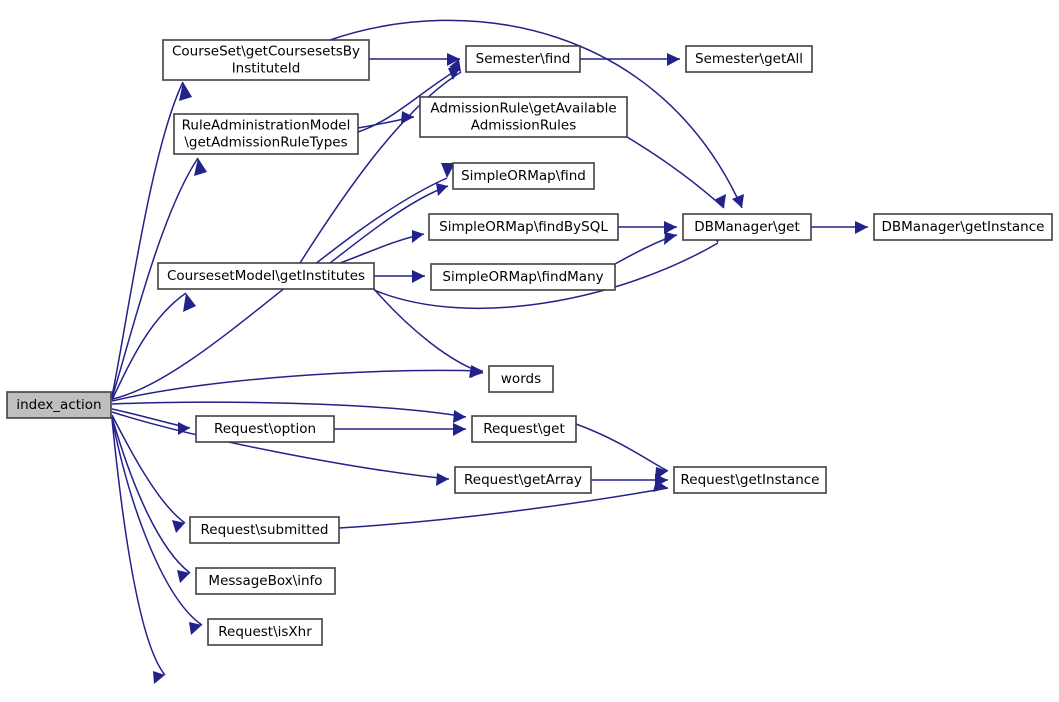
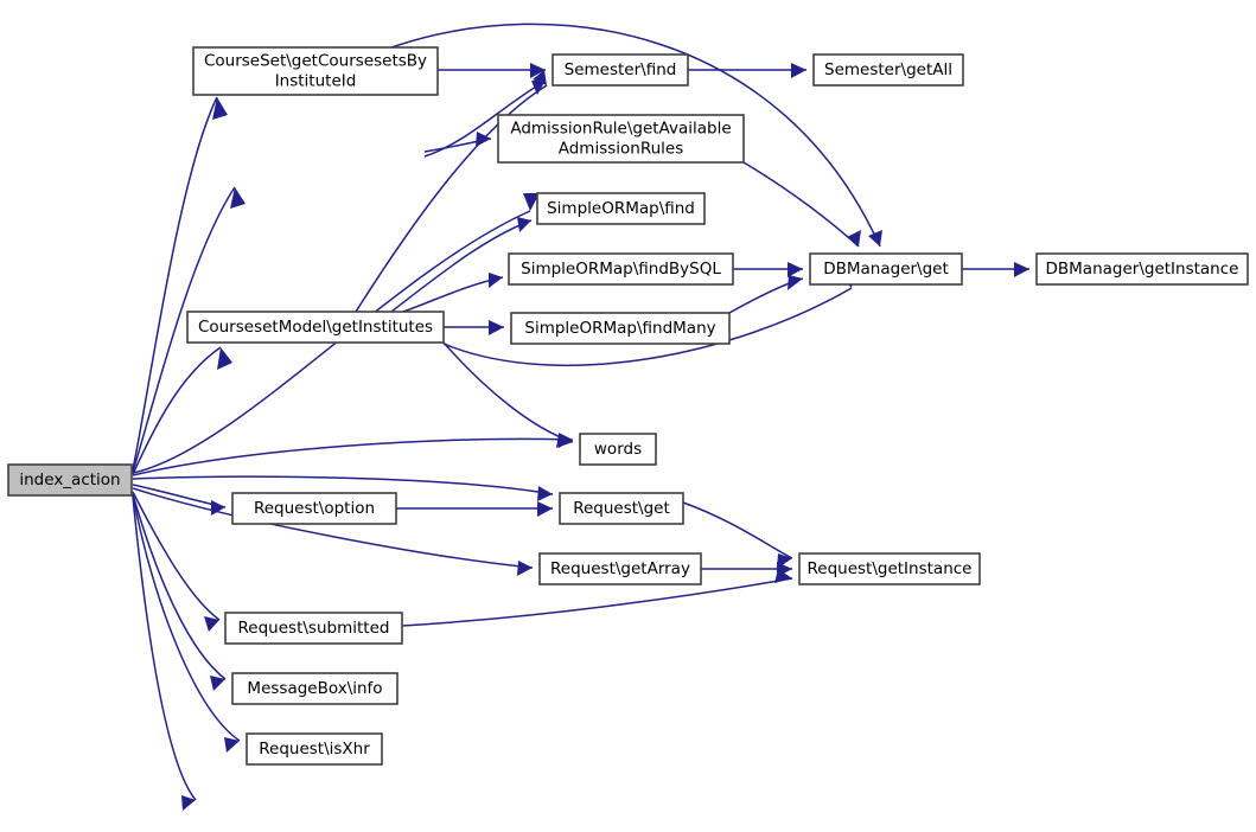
  index_action
  CourseSet\getCoursesetsBy
  InstituteId
- RuleAdministrationModel
- \getAdmissionRuleTypes
  CoursesetModel\getInstitutes
  Request\option
  Request\submitted
  MessageBox\info
  Request\isXhr
  Semester\find
  AdmissionRule\getAvailable
  AdmissionRules
  SimpleORMap\find
  SimpleORMap\findBySQL
  SimpleORMap\findMany
  words
  Request\get
  Request\getArray
  DBManager\get
  Semester\getAll
  Request\getInstance
  DBManager\getInstance
